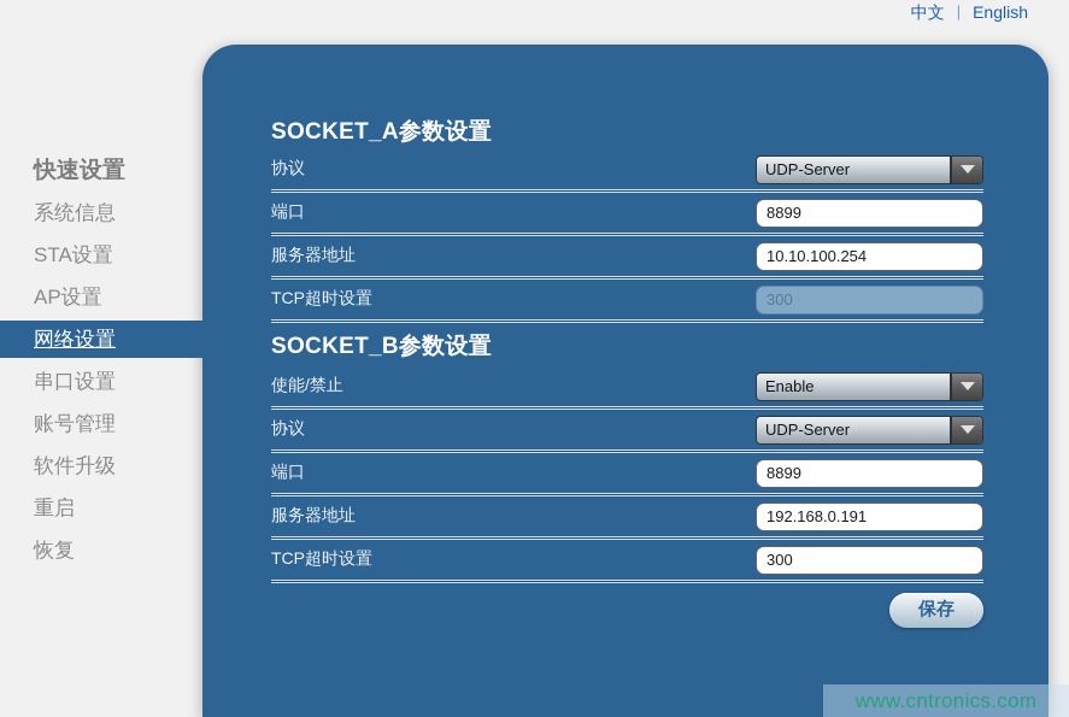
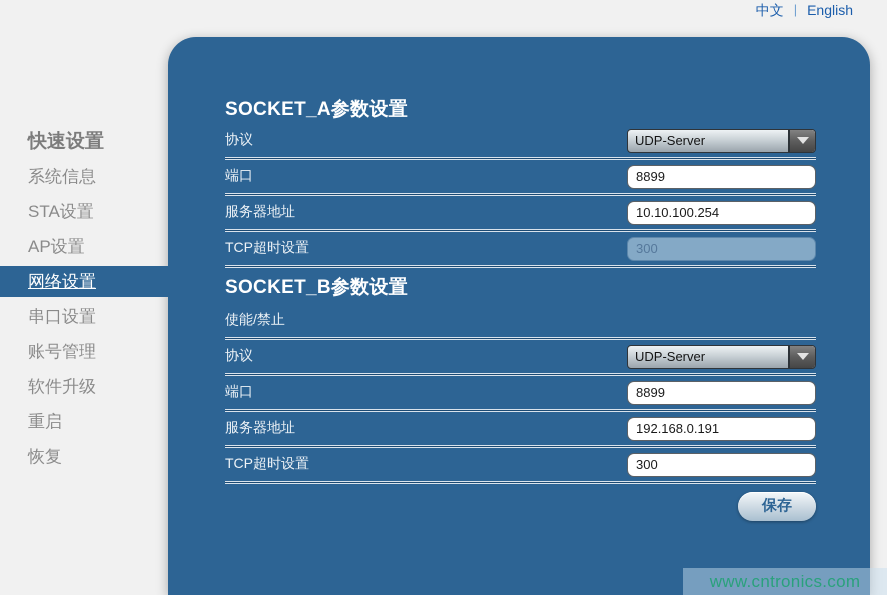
  中文
  |
  English
  快速设置
  系统信息
  STA设置
  AP设置
  网络设置
  串口设置
  账号管理
  软件升级
  重启
  恢复
  SOCKET_A参数设置
  协议
  UDP-Server
  端口
  8899
  服务器地址
  10.10.100.254
  TCP超时设置
  300
  SOCKET_B参数设置
  使能/禁止
- Enable
  协议
  UDP-Server
  端口
  8899
  服务器地址
  192.168.0.191
  TCP超时设置
  300
  保存
  www.cntronics.com
